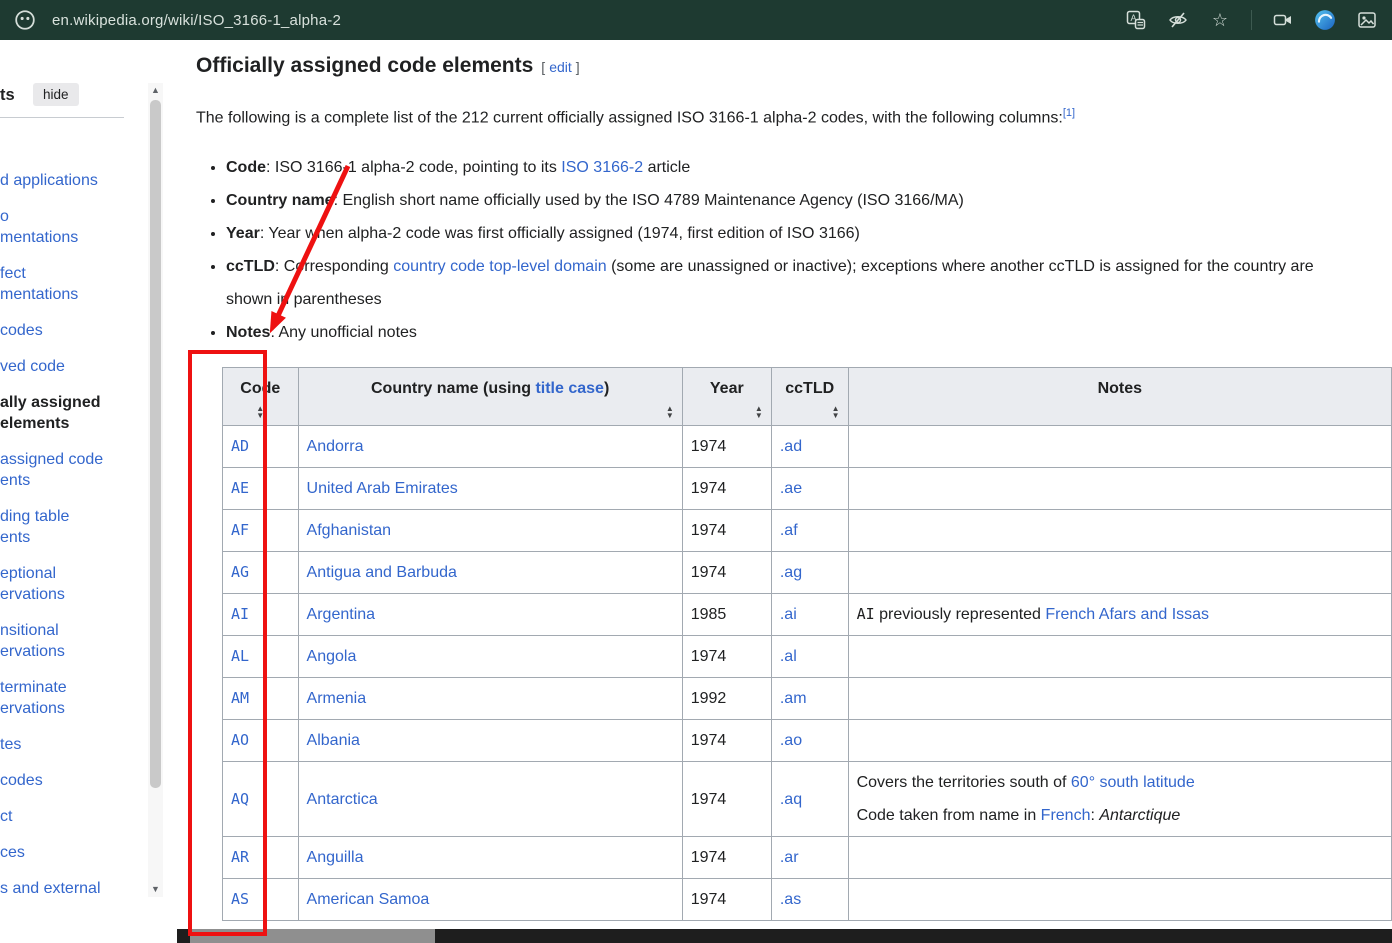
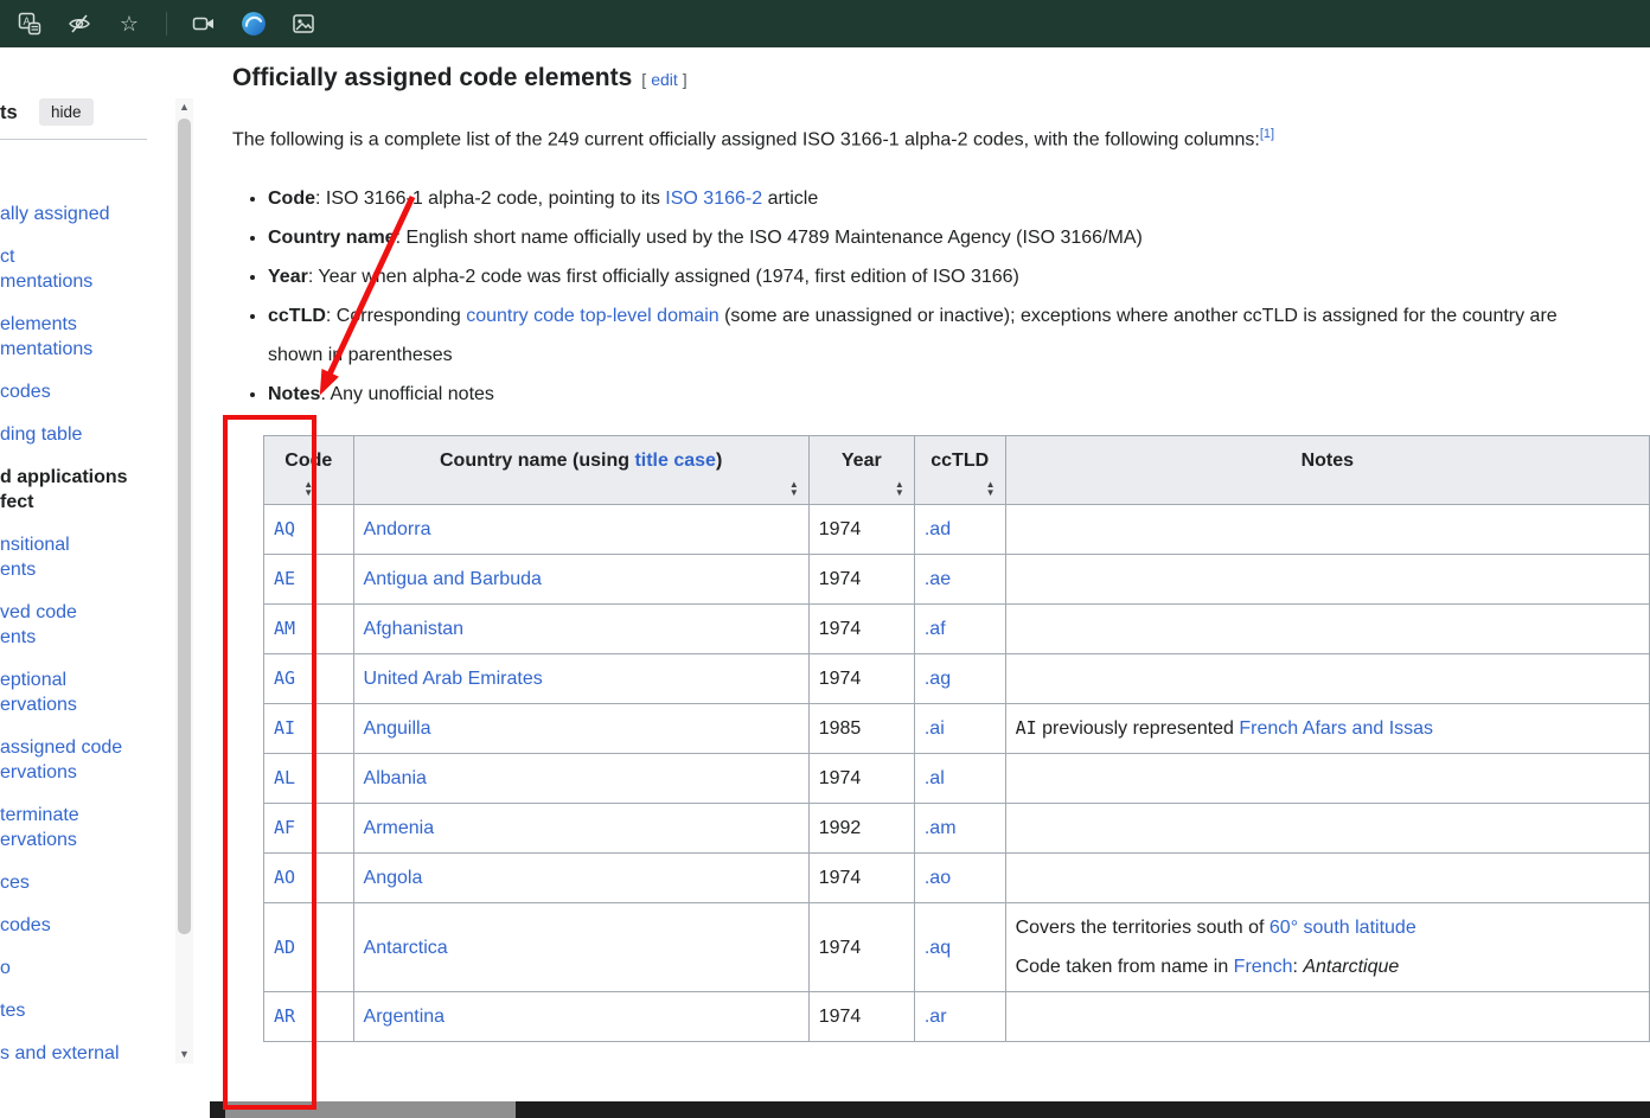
- en.wikipedia.org/wiki/ISO_3166-1_alpha-2
  A
  ☆
  ts
  hide
- d applications
+ ally assigned
- o
+ ct
  mentations
- fect
+ elements
  mentations
  codes
- ved code
+ ding table
- ally assigned
+ d applications
- elements
+ fect
- assigned code
+ nsitional
  ents
- ding table
+ ved code
  ents
  eptional
  ervations
- nsitional
+ assigned code
  ervations
  terminate
  ervations
- tes
+ ces
  codes
- ct
+ o
- ces
+ tes
  s and external
  ▲
  ▼
  Officially assigned code elements
  [
  edit
  ]
- The following is a complete list of the 212 current officially assigned ISO 3166-1 alpha-2 codes, with the following columns:[1]
+ The following is a complete list of the 249 current officially assigned ISO 3166-1 alpha-2 codes, with the following columns:[1]
  Code: ISO 31661 alpha-2 code, pointing to its ISO 3166-2 article
  Country nam : English short name officially used by the ISO 4789 Maintenance Agency (ISO 3166/MA)
  Year: Year when alpha-2 code was first officially assigned (1974, first edition of ISO 3166)
  ccTLD: Crresponding country code top-level domain (some are unassigned or inactive); exceptions where another ccTLD is assigned for the country are shown i parentheses
  Notes: Any unofficial notes
  Code▲▼	Country name (using title case)▲▼	Year▲▼	ccTLD▲▼	Notes
- AD	Andorra	1974	.ad
+ AQ	Andorra	1974	.ad
- AE	United Arab Emirates	1974	.ae
+ AE	Antigua and Barbuda	1974	.ae
- AF	Afghanistan	1974	.af
+ AM	Afghanistan	1974	.af
- AG	Antigua and Barbuda	1974	.ag
+ AG	United Arab Emirates	1974	.ag
- AI	Argentina	1985	.ai	AI previously represented French Afars and Issas
+ AI	Anguilla	1985	.ai	AI previously represented French Afars and Issas
- AL	Angola	1974	.al
+ AL	Albania	1974	.al
- AM	Armenia	1992	.am
+ AF	Armenia	1992	.am
- AO	Albania	1974	.ao
+ AO	Angola	1974	.ao
- AQ	Antarctica	1974	.aq	Covers the territories south of 60° south latitudeCode taken from name in French: Antarctique
+ AD	Antarctica	1974	.aq	Covers the territories south of 60° south latitudeCode taken from name in French: Antarctique
- AR	Anguilla	1974	.ar
+ AR	Argentina	1974	.ar
- AS	American Samoa	1974	.as
